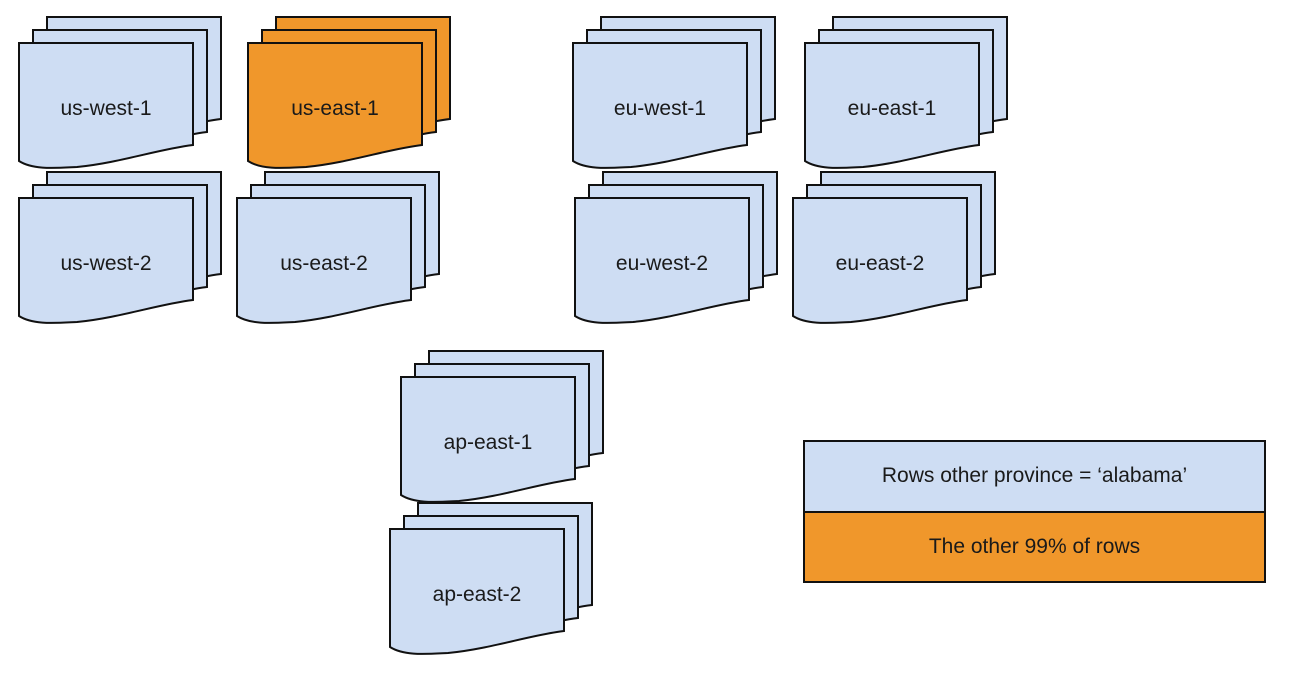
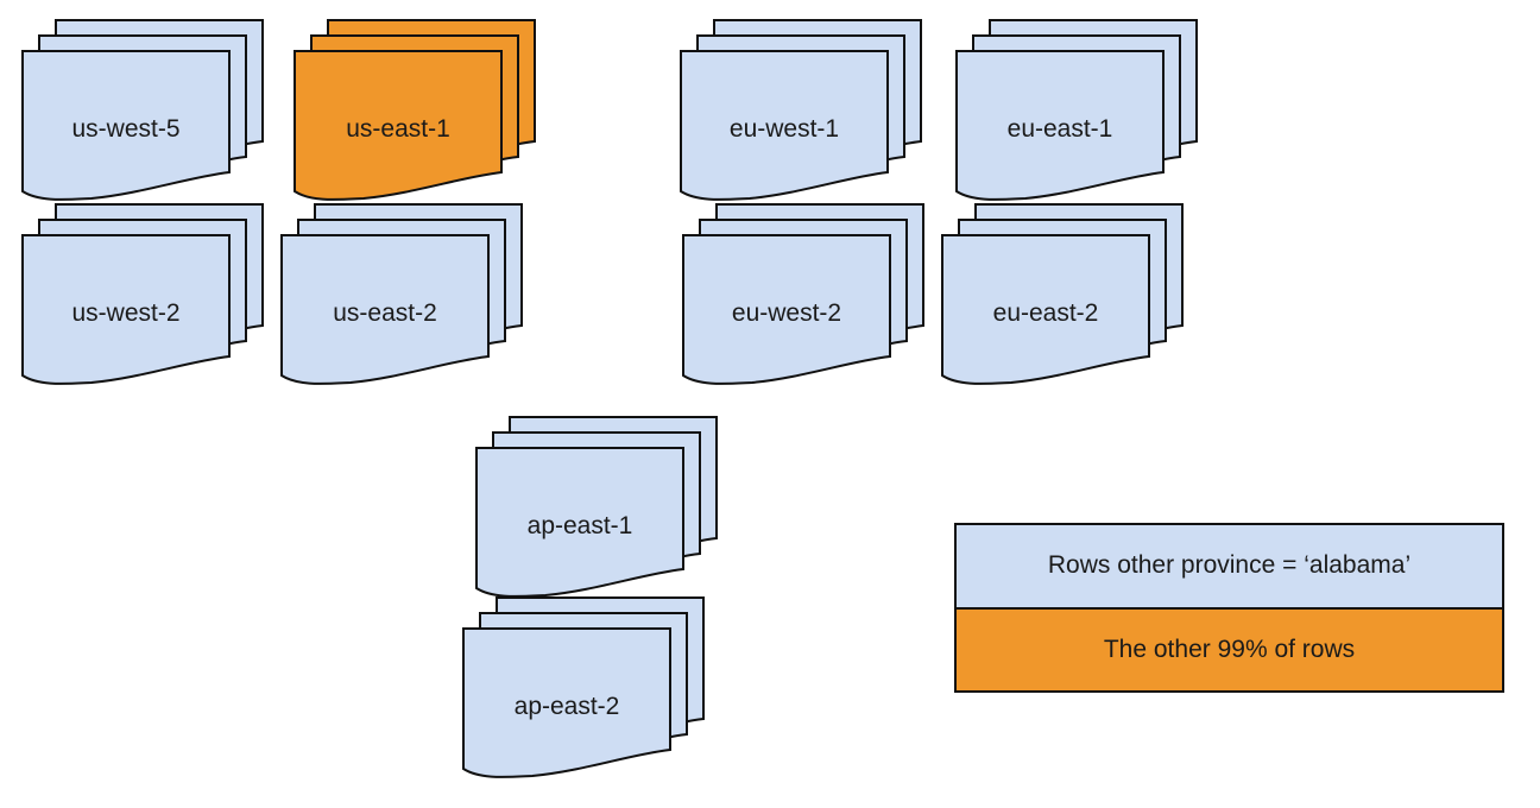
- us-west-1
+ us-west-5
  us-east-1
  eu-west-1
  eu-east-1
  us-west-2
  us-east-2
  eu-west-2
  eu-east-2
  ap-east-1
  ap-east-2
  Rows other province = ‘alabama’
  The other 99% of rows
